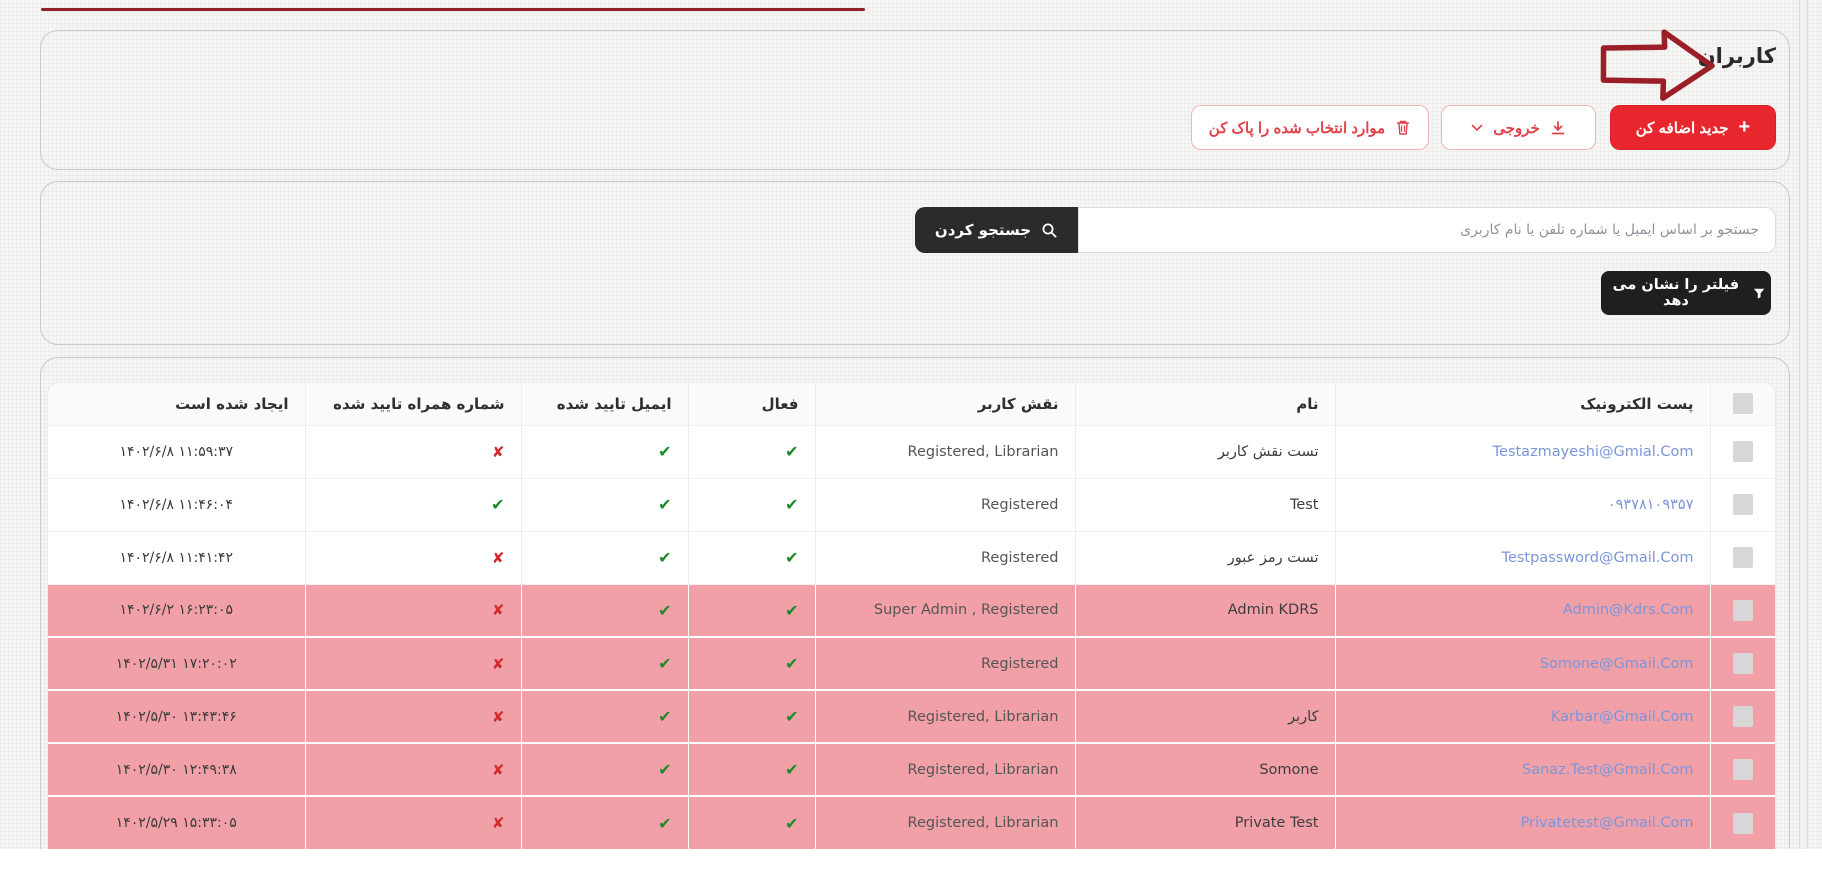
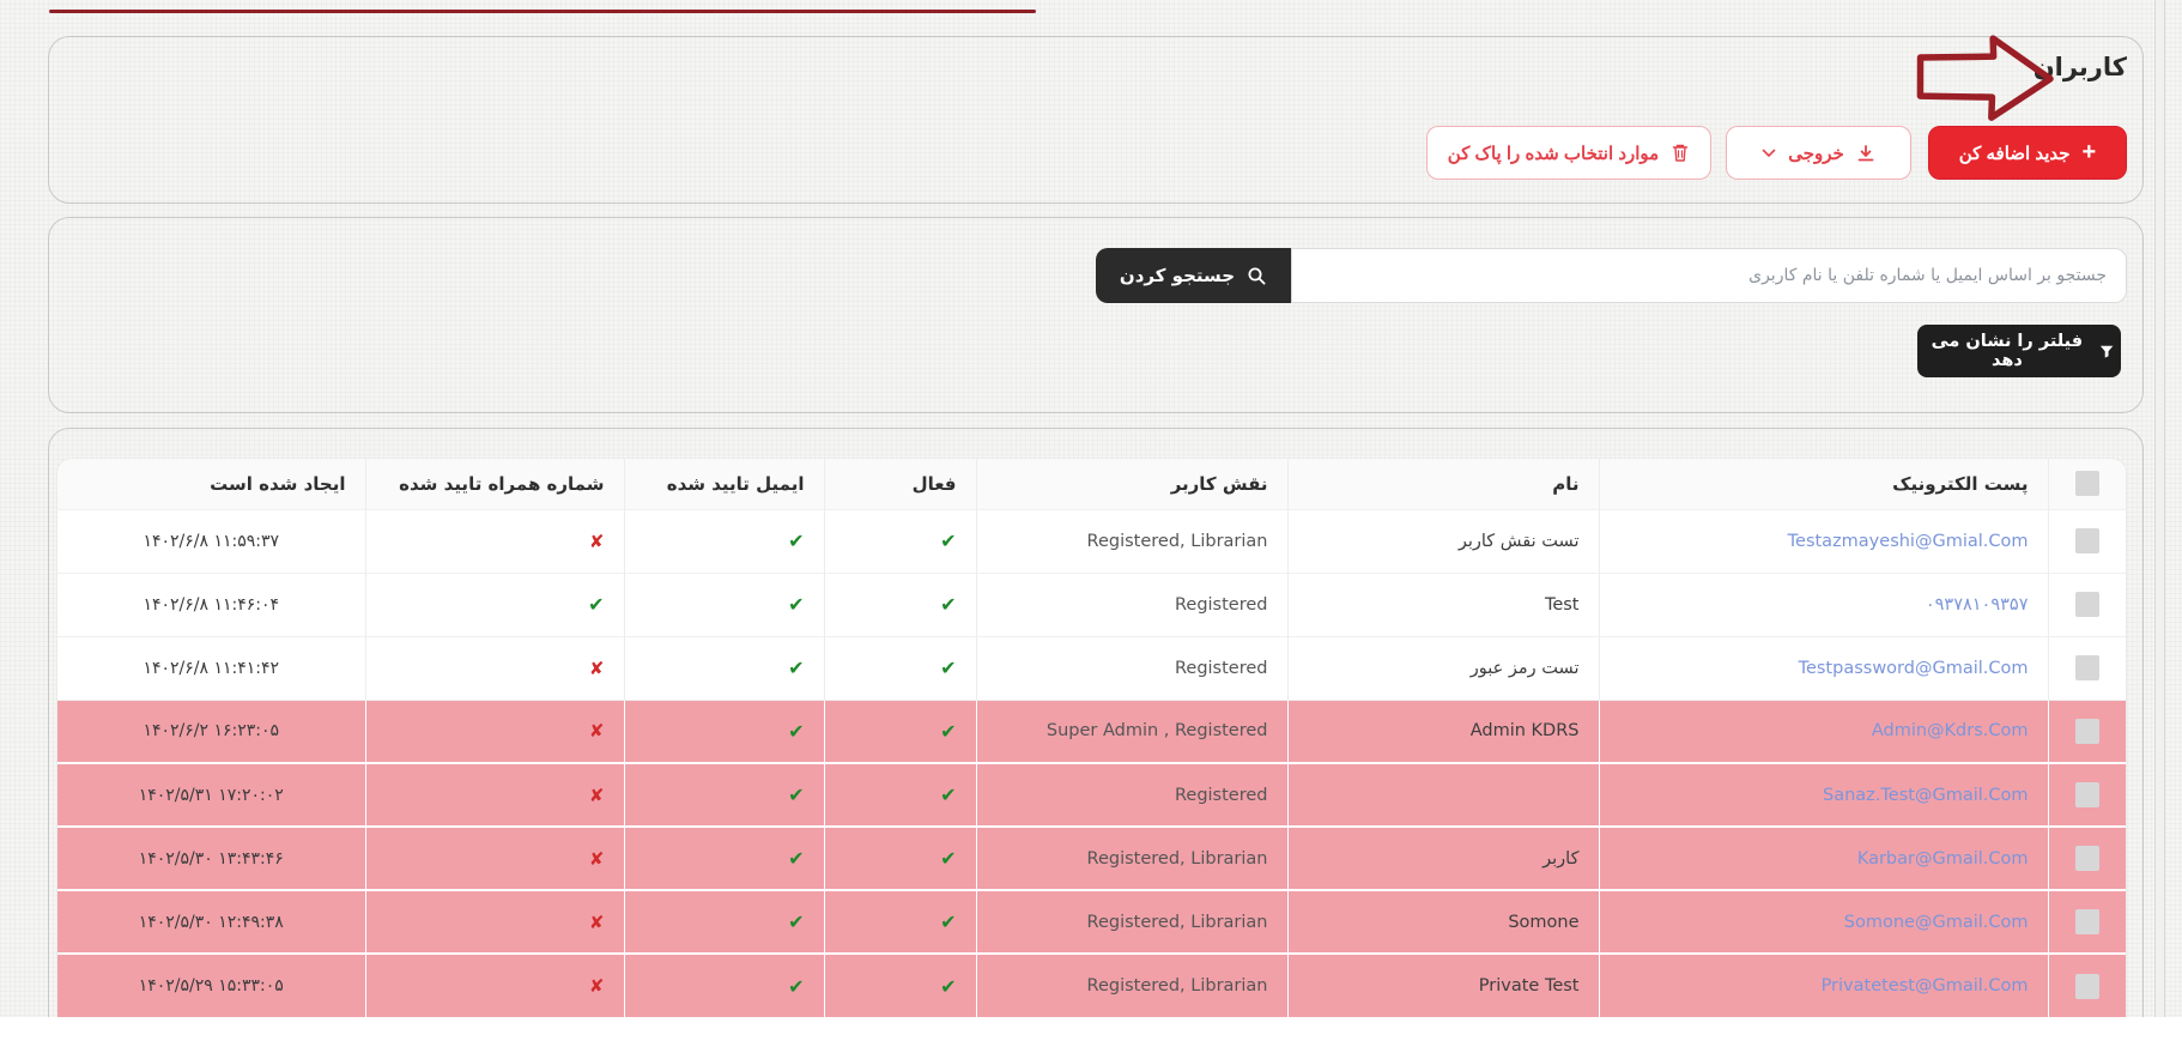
  کاربران
  +
  جدید اضافه کن
  خروجی
  موارد انتخاب شده را پاک کن
  جستجو کردن
  فیلتر را نشان می دهد
  	پست الکترونیک	نام	نقش کاربر	فعال	ایمیل تایید شده	شماره همراه تایید شده	ایجاد شده است
  	Testazmayeshi@Gmial.Com	تست نقش کاربر	Registered, Librarian	✔	✔	✘	۱۴۰۲/۶/۸ ۱۱:۵۹:۳۷
  	۰۹۳۷۸۱۰۹۳۵۷	Test	Registered	✔	✔	✔	۱۴۰۲/۶/۸ ۱۱:۴۶:۰۴
  	Testpassword@Gmail.Com	تست رمز عبور	Registered	✔	✔	✘	۱۴۰۲/۶/۸ ۱۱:۴۱:۴۲
  	Admin@Kdrs.Com	Admin KDRS	Super Admin , Registered	✔	✔	✘	۱۴۰۲/۶/۲ ۱۶:۲۳:۰۵
- 	Somone@Gmail.Com		Registered	✔	✔	✘	۱۴۰۲/۵/۳۱ ۱۷:۲۰:۰۲
+ 	Sanaz.Test@Gmail.Com		Registered	✔	✔	✘	۱۴۰۲/۵/۳۱ ۱۷:۲۰:۰۲
  	Karbar@Gmail.Com	کاربر	Registered, Librarian	✔	✔	✘	۱۴۰۲/۵/۳۰ ۱۳:۴۳:۴۶
- 	Sanaz.Test@Gmail.Com	Somone	Registered, Librarian	✔	✔	✘	۱۴۰۲/۵/۳۰ ۱۲:۴۹:۳۸
+ 	Somone@Gmail.Com	Somone	Registered, Librarian	✔	✔	✘	۱۴۰۲/۵/۳۰ ۱۲:۴۹:۳۸
  	Privatetest@Gmail.Com	Private Test	Registered, Librarian	✔	✔	✘	۱۴۰۲/۵/۲۹ ۱۵:۳۳:۰۵
